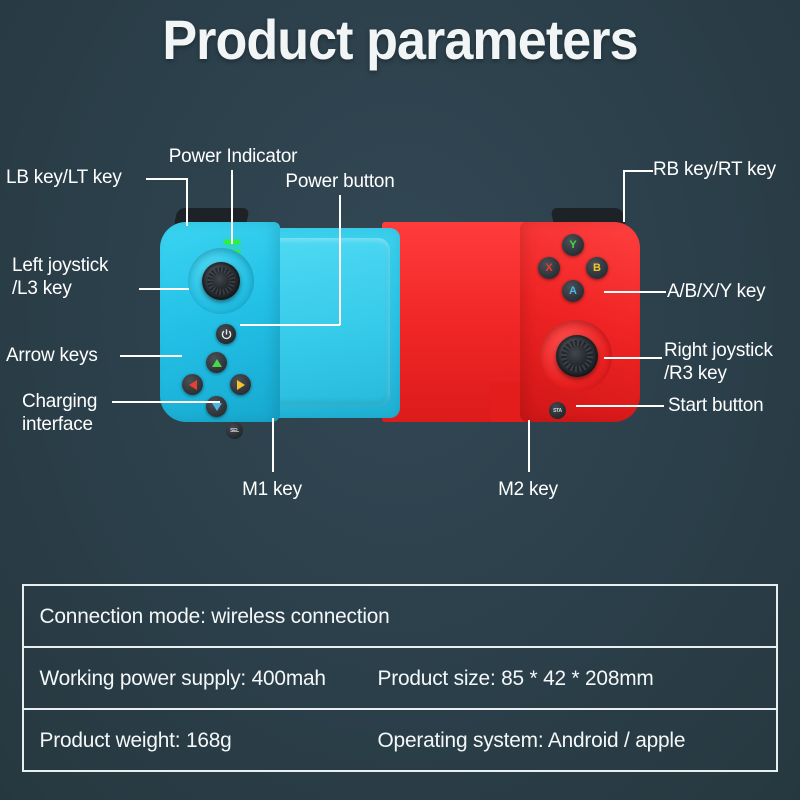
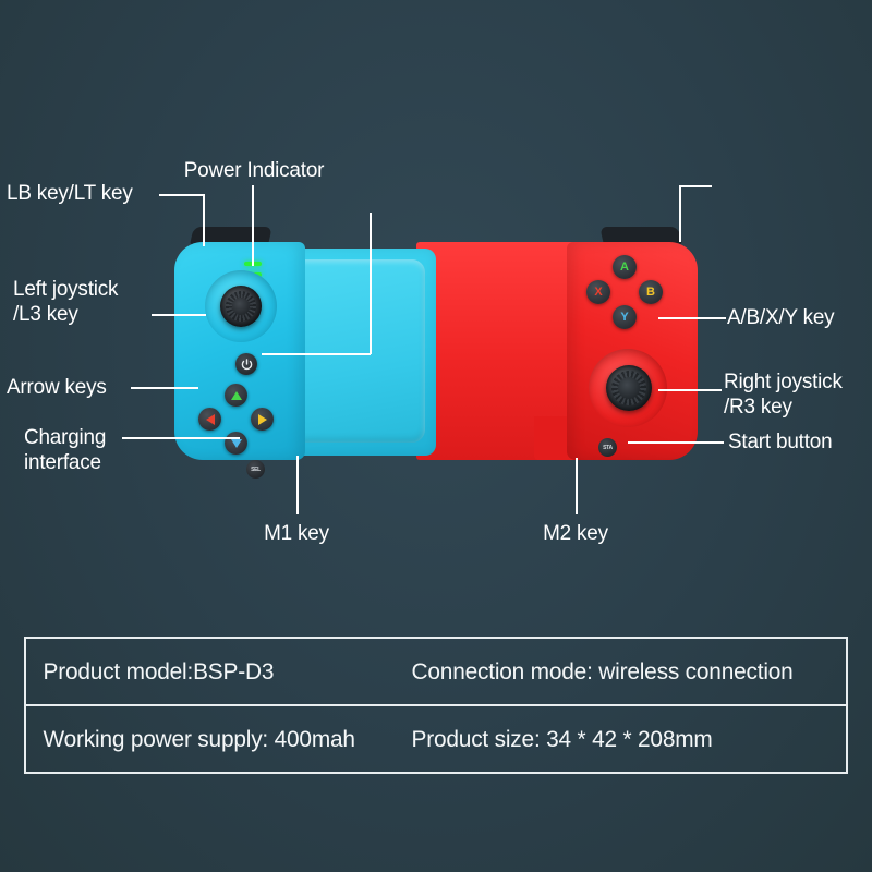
- Product parameters
- Y
+ A
  X
  B
- A
+ Y
  LB key/LT key
  Power Indicator
- Power button
- RB key/RT key
  Left joystick
  /L3 key
  A/B/X/Y key
  Arrow keys
  Right joystick
  /R3 key
  Charging
  interface
  Start button
  M1 key
  M2 key
+ Product model:BSP-D3
  Connection mode: wireless connection
  Working power supply: 400mah
- Product size: 85 * 42 * 208mm
+ Product size: 34 * 42 * 208mm
- Product weight: 168g
- Operating system: Android / apple
